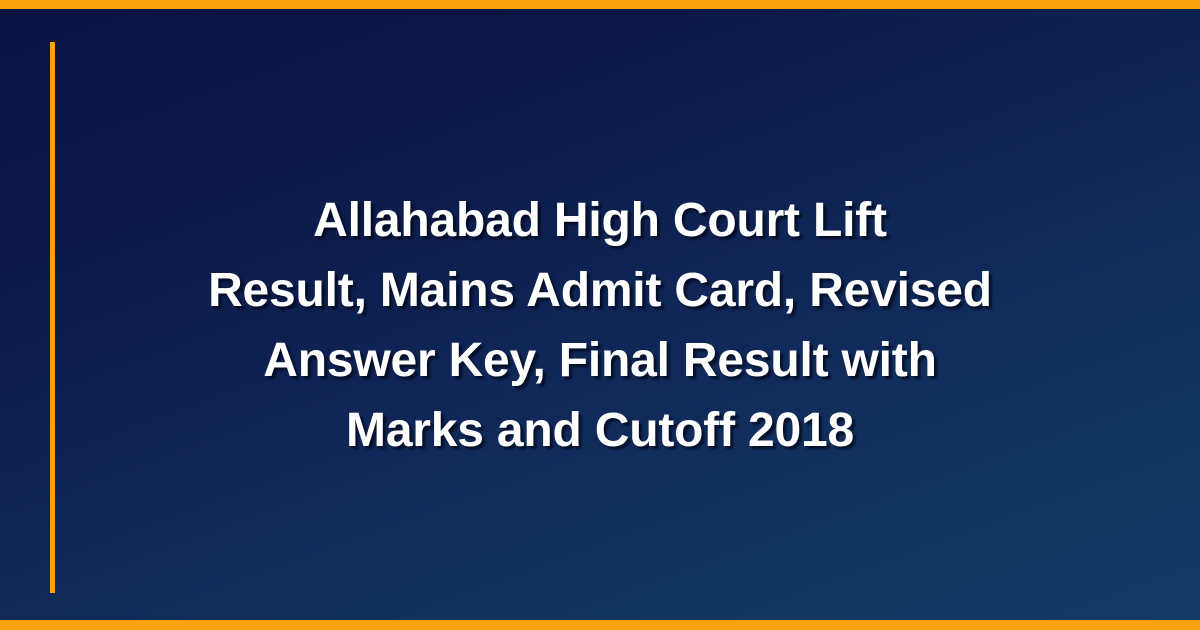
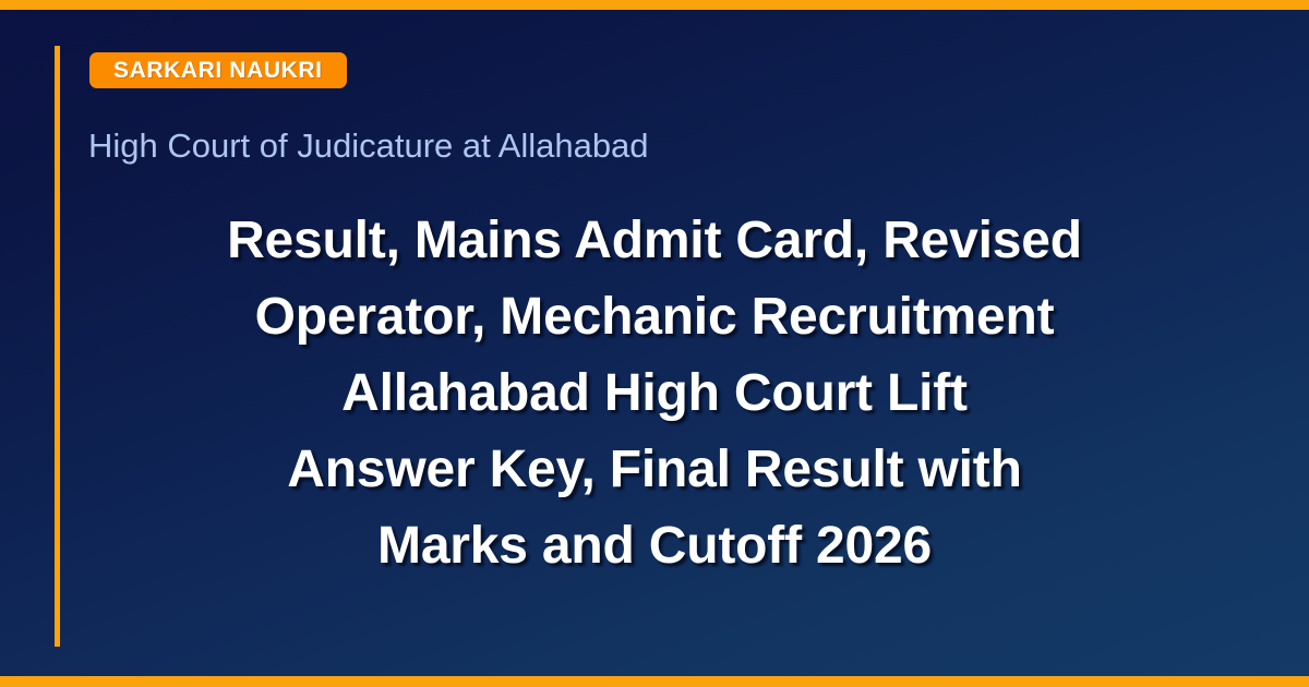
+ SARKARI NAUKRI
+ High Court of Judicature at Allahabad
- Allahabad High Court Lift
+ Result, Mains Admit Card, Revised
+ Operator, Mechanic Recruitment
- Result, Mains Admit Card, Revised
+ Allahabad High Court Lift
  Answer Key, Final Result with
- Marks and Cutoff 2018
+ Marks and Cutoff 2026
